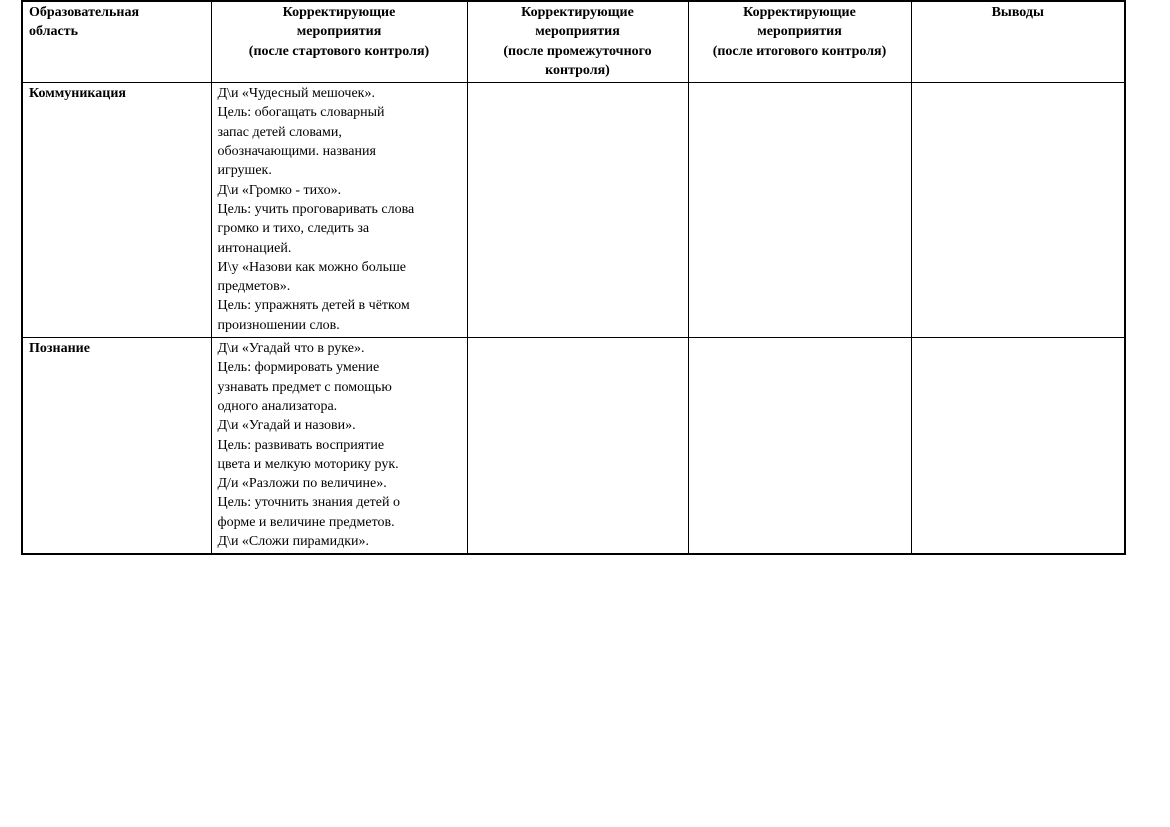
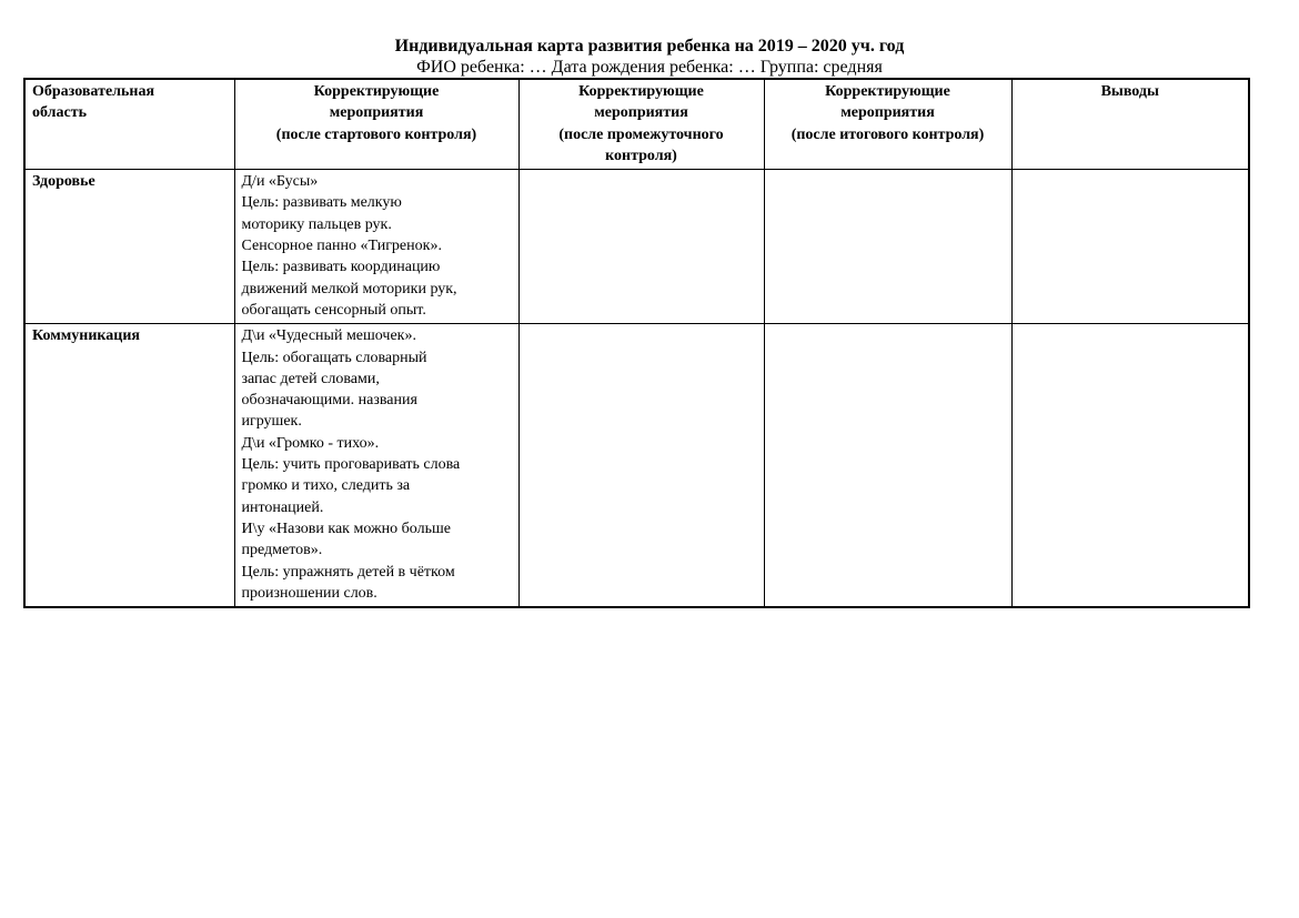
+ Индивидуальная карта развития ребенка на 2019 – 2020 уч. год
+ ФИО ребенка: … Дата рождения ребенка: … Группа: средняя
  Образовательная область	Корректирующие мероприятия (после стартового контроля)	Корректирующие мероприятия (после промежуточного контроля)	Корректирующие мероприятия (после итогового контроля)	Выводы
+ Здоровье	Д/и «Бусы» Цель: развивать мелкую моторику пальцев рук. Сенсорное панно «Тигренок». Цель: развивать координацию движений мелкой моторики рук, обогащать сенсорный опыт.
  Коммуникация	Д\и «Чудесный мешочек». Цель: обогащать словарный запас детей словами, обозначающими. названия игрушек. Д\и «Громко - тихо». Цель: учить проговаривать слова громко и тихо, следить за интонацией. И\у «Назови как можно больше предметов». Цель: упражнять детей в чётком произношении слов.
- Познание	Д\и «Угадай что в руке». Цель: формировать умение узнавать предмет с помощью одного анализатора. Д\и «Угадай и назови». Цель: развивать восприятие цвета и мелкую моторику рук. Д/и «Разложи по величине». Цель: уточнить знания детей о форме и величине предметов. Д\и «Сложи пирамидки».
